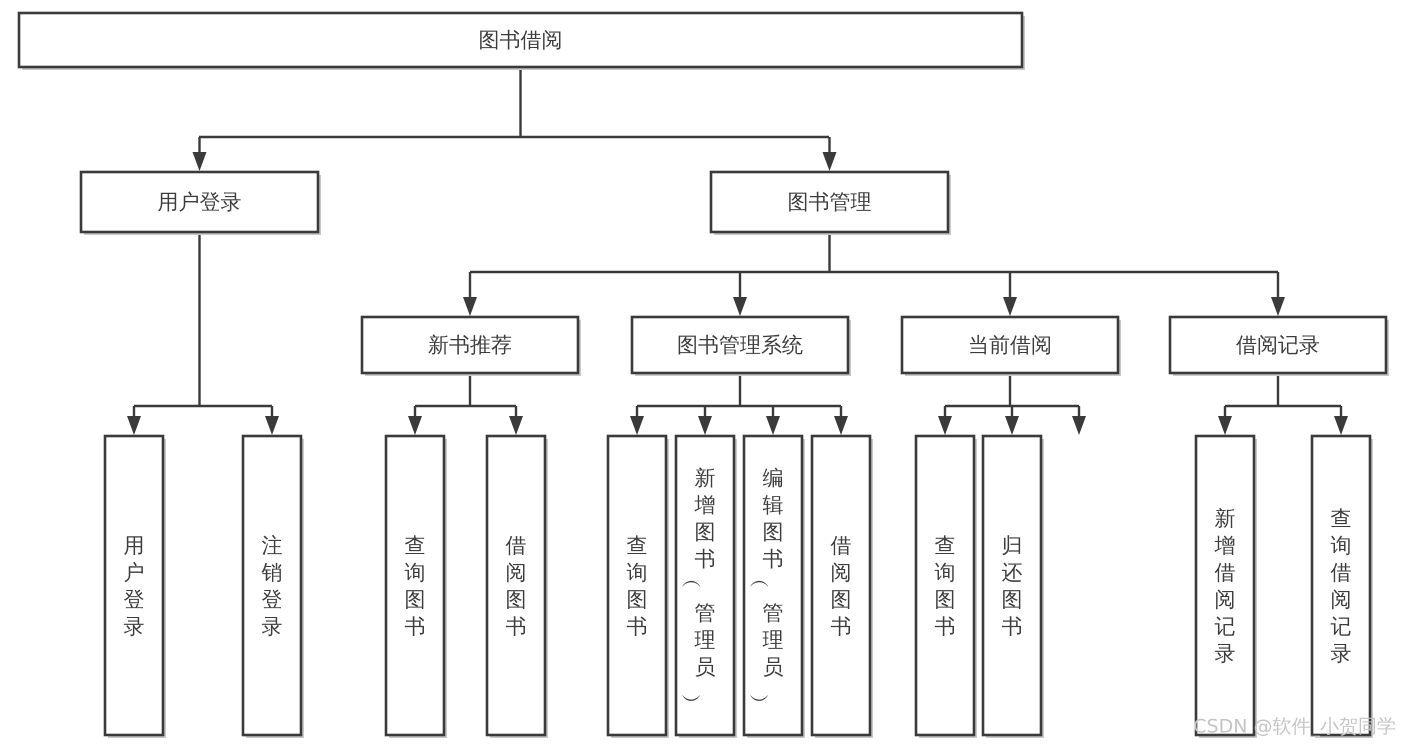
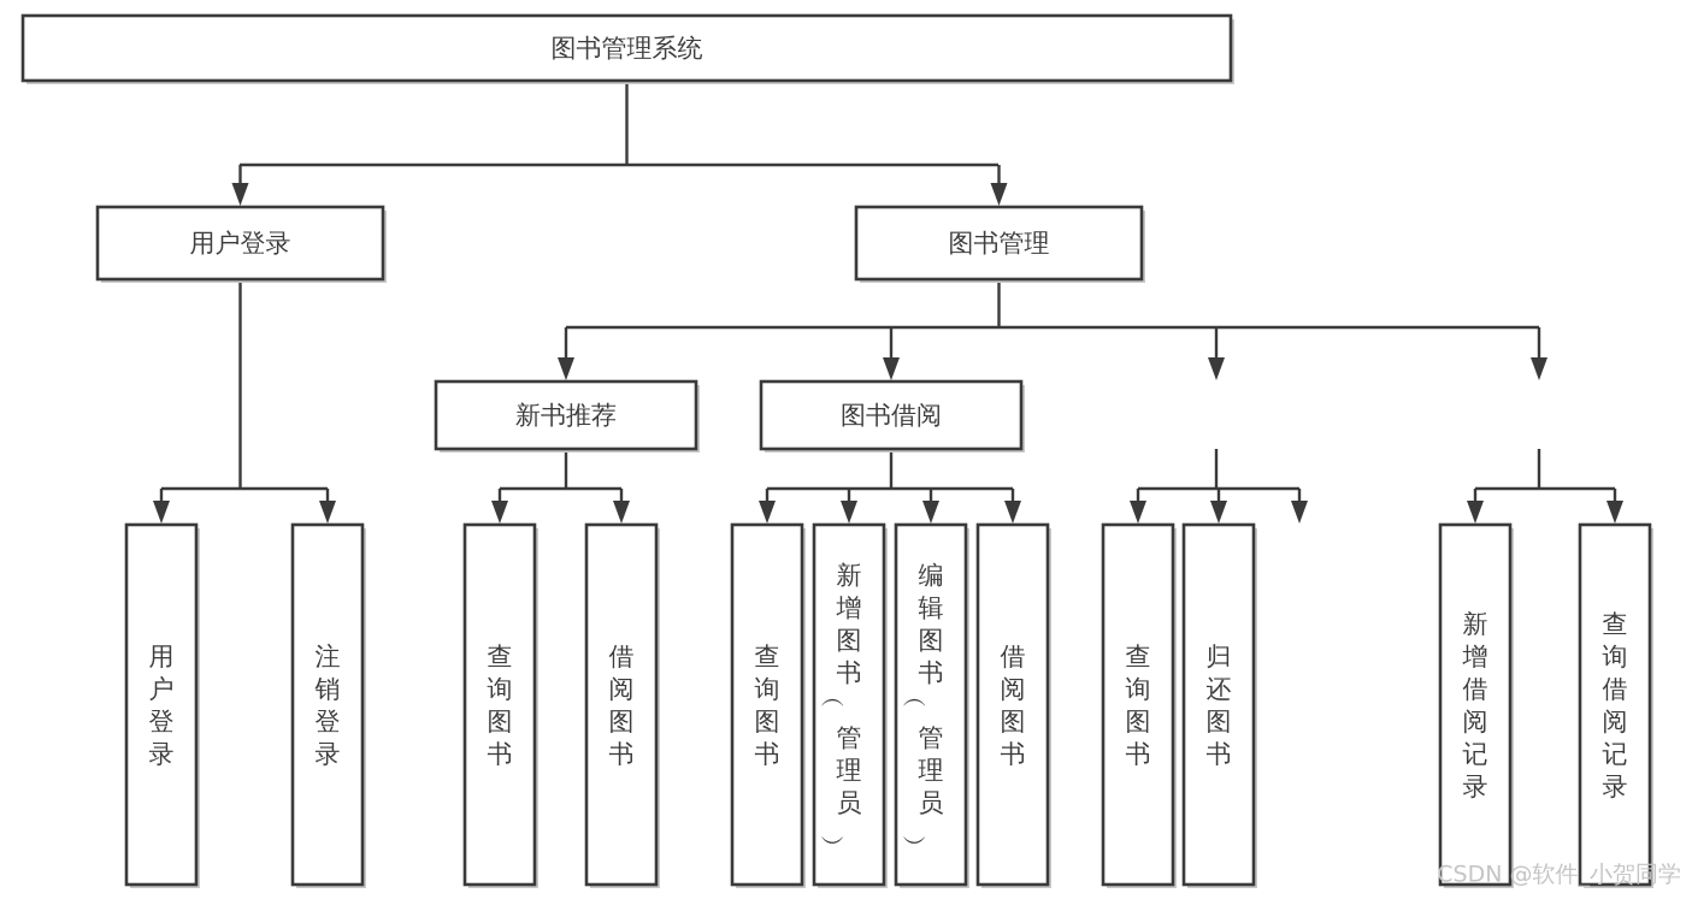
- 图书借阅
+ 图书管理系统
  用户登录
  图书管理
  新书推荐
- 图书管理系统
+ 图书借阅
- 当前借阅
- 借阅记录
  用户登录
  注销登录
  查询图书
  借阅图书
  查询图书
  新增图书管理员
  编辑图书管理员
  借阅图书
  查询图书
  归还图书
  新增借阅记录
  查询借阅记录
  CSDN @软件_小贺同学
